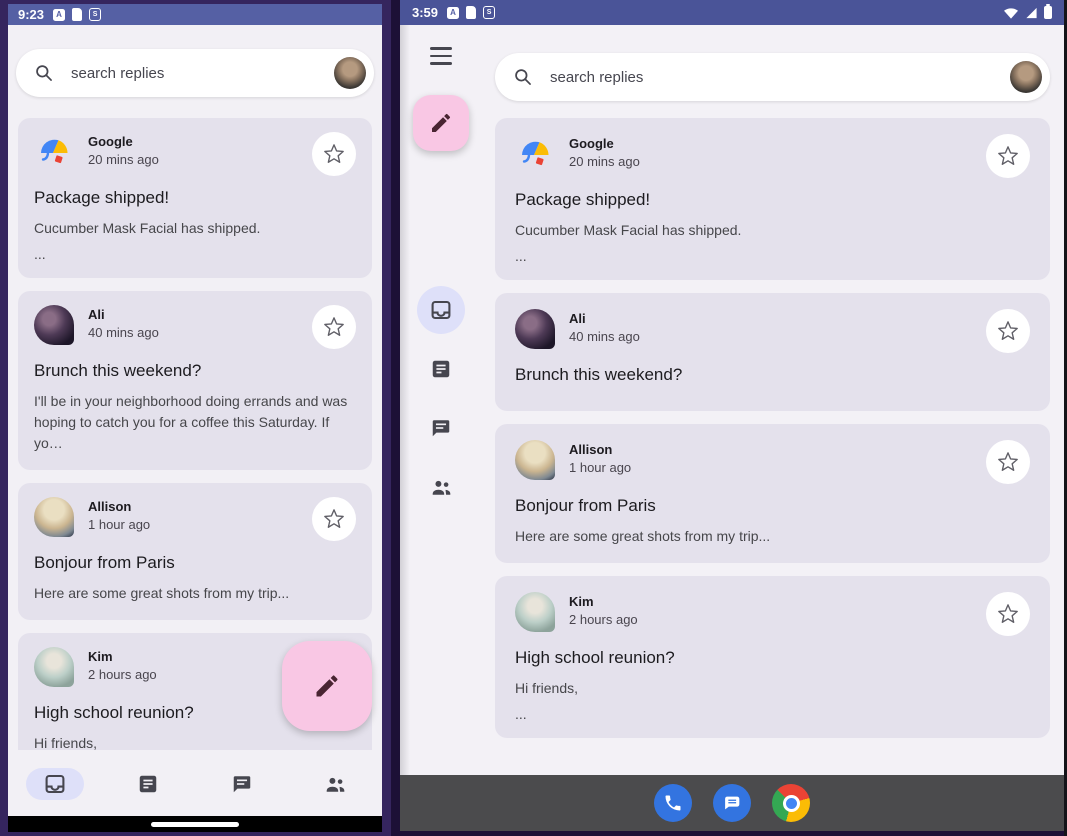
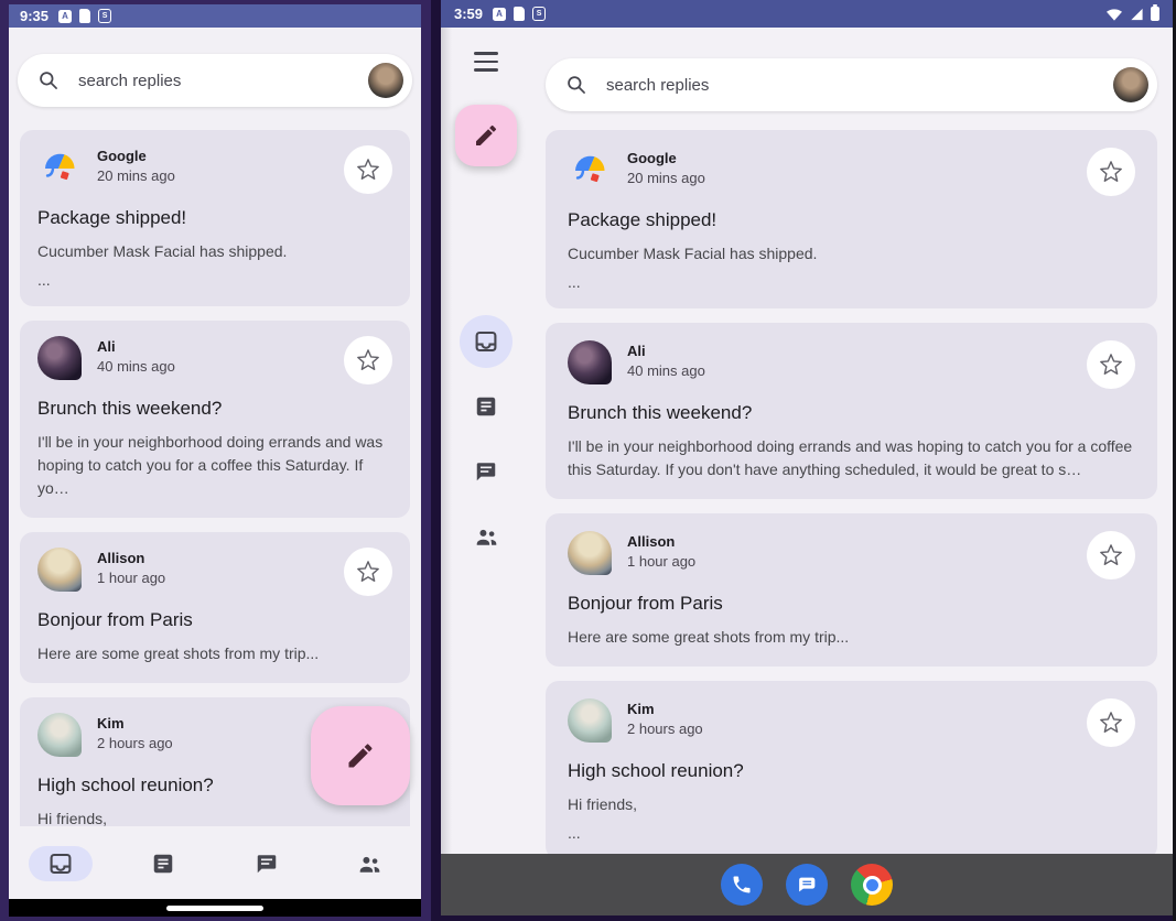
- 9:23
+ 9:35
  A
  search replies
  Google
  20 mins ago
  Package shipped!
  Cucumber Mask Facial has shipped.
  ...
  Ali
  40 mins ago
  Brunch this weekend?
  I'll be in your neighborhood doing errands and was hoping to catch you for a coffee this Saturday. If yo…
  Allison
  1 hour ago
  Bonjour from Paris
  Here are some great shots from my trip...
  Kim
  2 hours ago
  High school reunion?
  Hi friends,
  3:59
  A
  search replies
  Google
  20 mins ago
  Package shipped!
  Cucumber Mask Facial has shipped.
  ...
  Ali
  40 mins ago
  Brunch this weekend?
+ I'll be in your neighborhood doing errands and was hoping to catch you for a coffee this Saturday. If you don't have anything scheduled, it would be great to s…
  Allison
  1 hour ago
  Bonjour from Paris
  Here are some great shots from my trip...
  Kim
  2 hours ago
  High school reunion?
  Hi friends,
  ...
